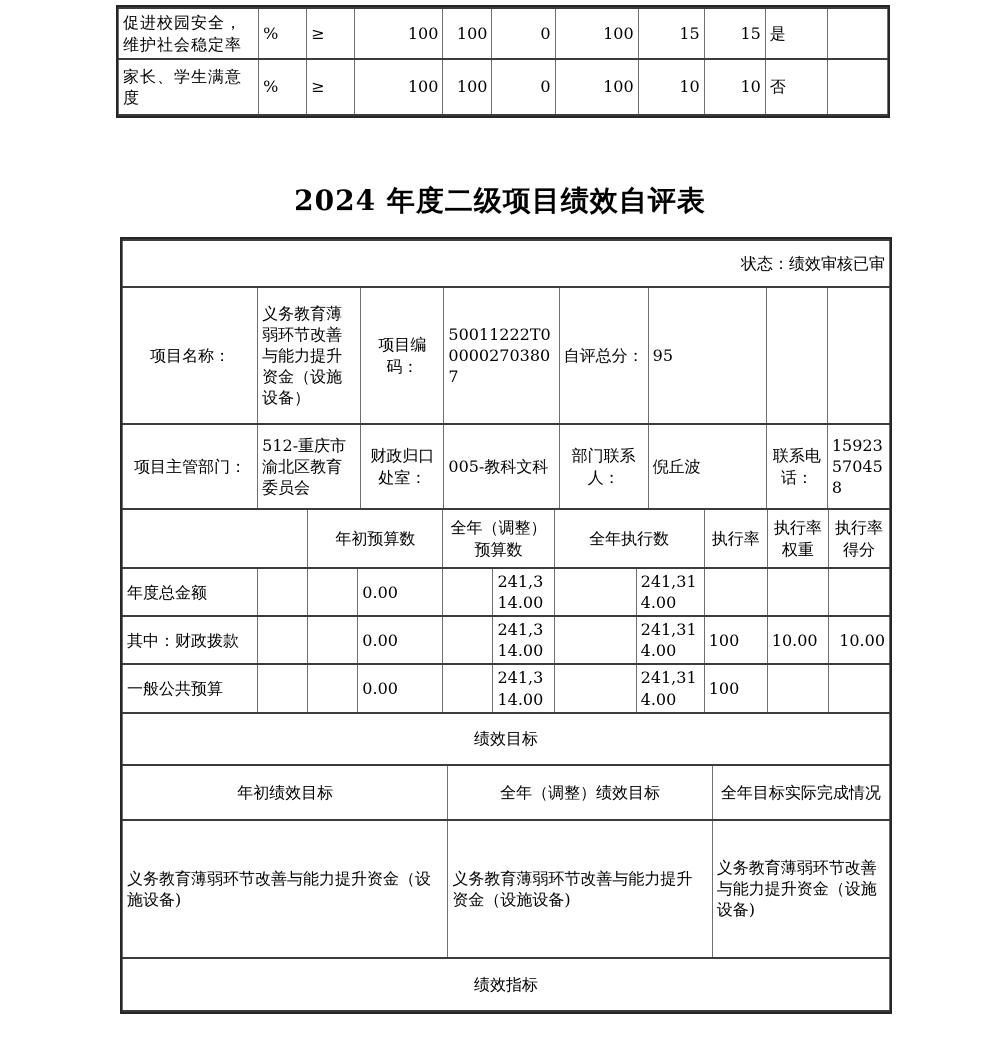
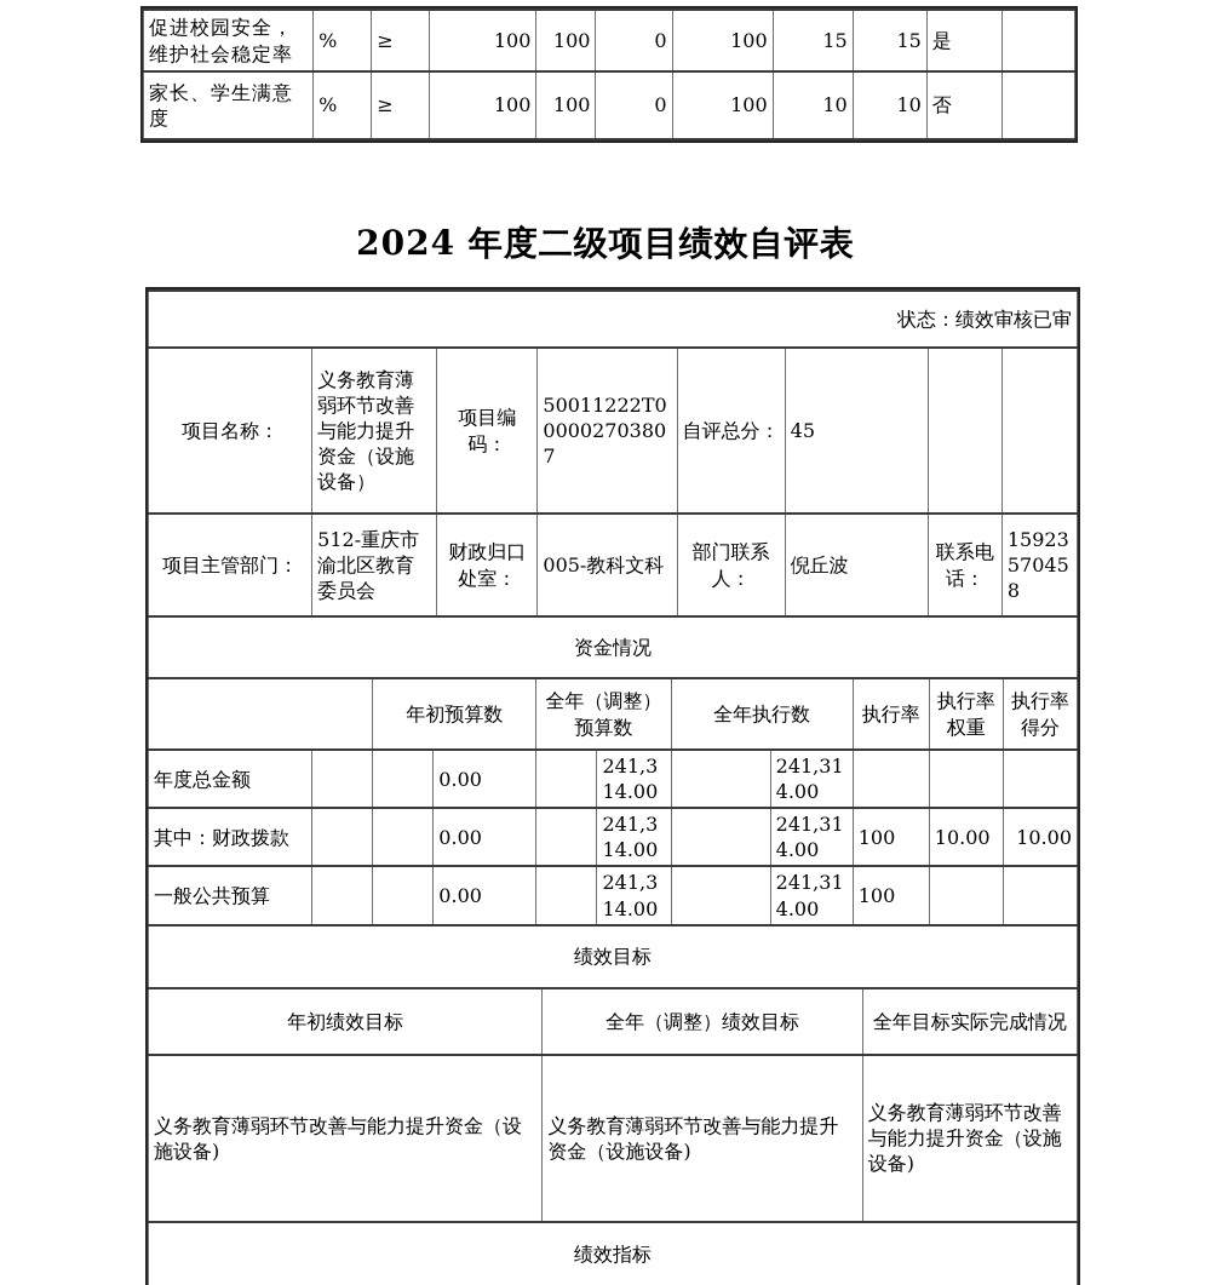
  促进校园安全，维护社会稳定率	%	≥	100	100	0	100	15	15	是
  家长、学生满意度	%	≥	100	100	0	100	10	10	否
  2024 年度二级项目绩效自评表
  状态：绩效审核已审
- 项目名称：	义务教育薄弱环节改善与能力提升资金（设施设备）	项目编码：	50011222T000002703807	自评总分：	95
+ 项目名称：	义务教育薄弱环节改善与能力提升资金（设施设备）	项目编码：	50011222T000002703807	自评总分：	45
  项目主管部门：	512-重庆市渝北区教育委员会	财政归口处室：	005-教科文科	部门联系人：	倪丘波	联系电话：	15923570458
+ 资金情况
  	年初预算数	全年（调整）预算数	全年执行数	执行率	执行率权重	执行率得分
  年度总金额			0.00		241,314.00		241,314.00
  其中：财政拨款			0.00		241,314.00		241,314.00	100	10.00	10.00
  一般公共预算			0.00		241,314.00		241,314.00	100
  绩效目标
  年初绩效目标	全年（调整）绩效目标	全年目标实际完成情况
  义务教育薄弱环节改善与能力提升资金（设施设备)	义务教育薄弱环节改善与能力提升资金（设施设备)	义务教育薄弱环节改善与能力提升资金（设施设备)
  绩效指标
